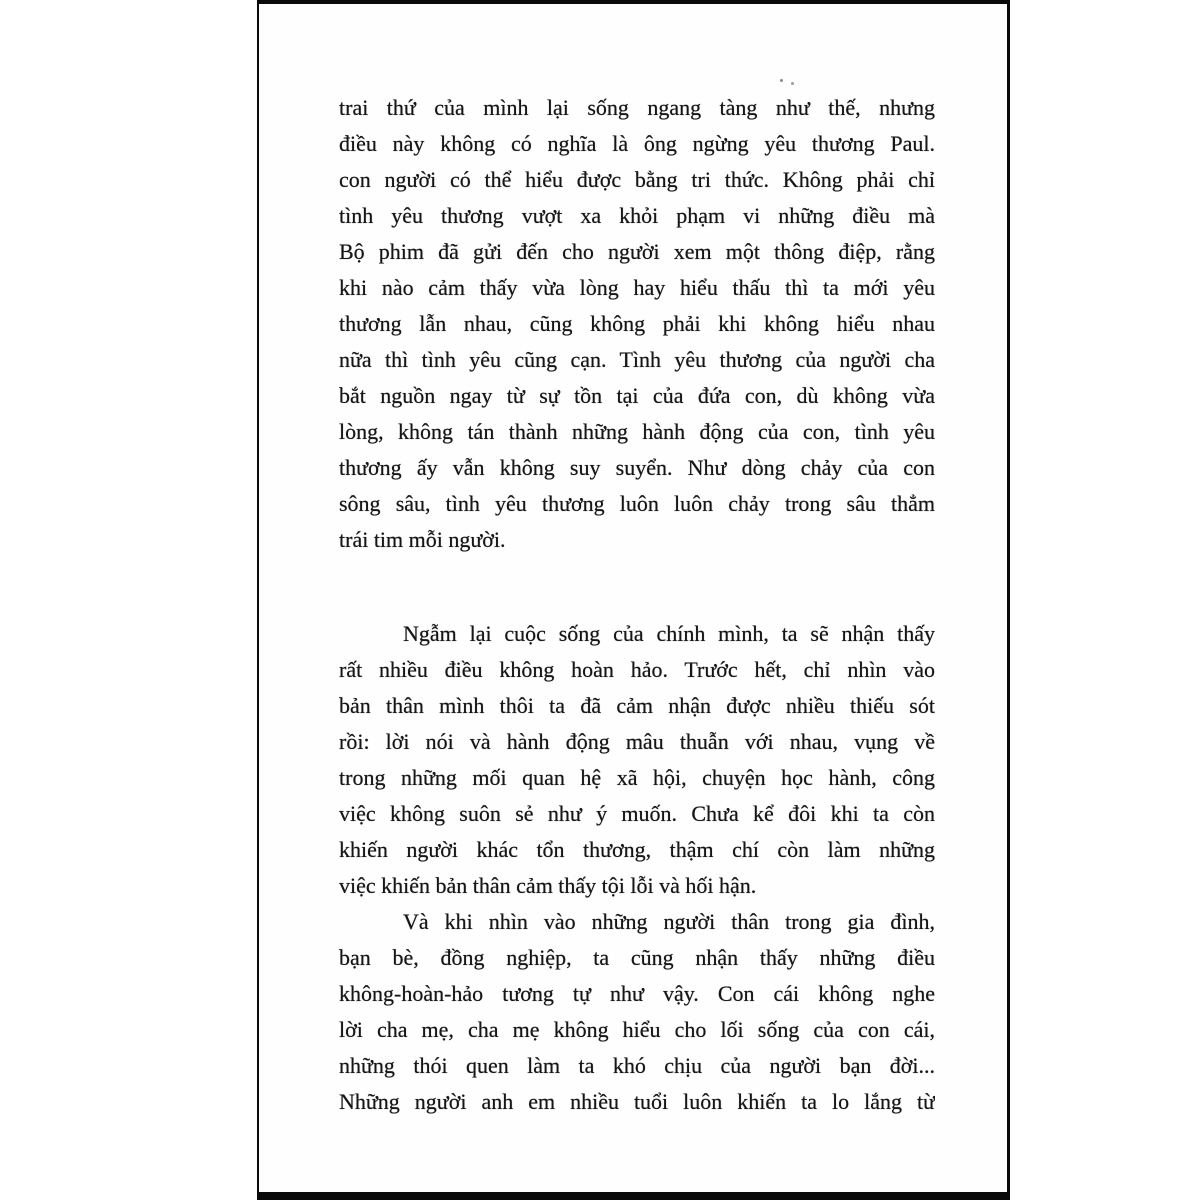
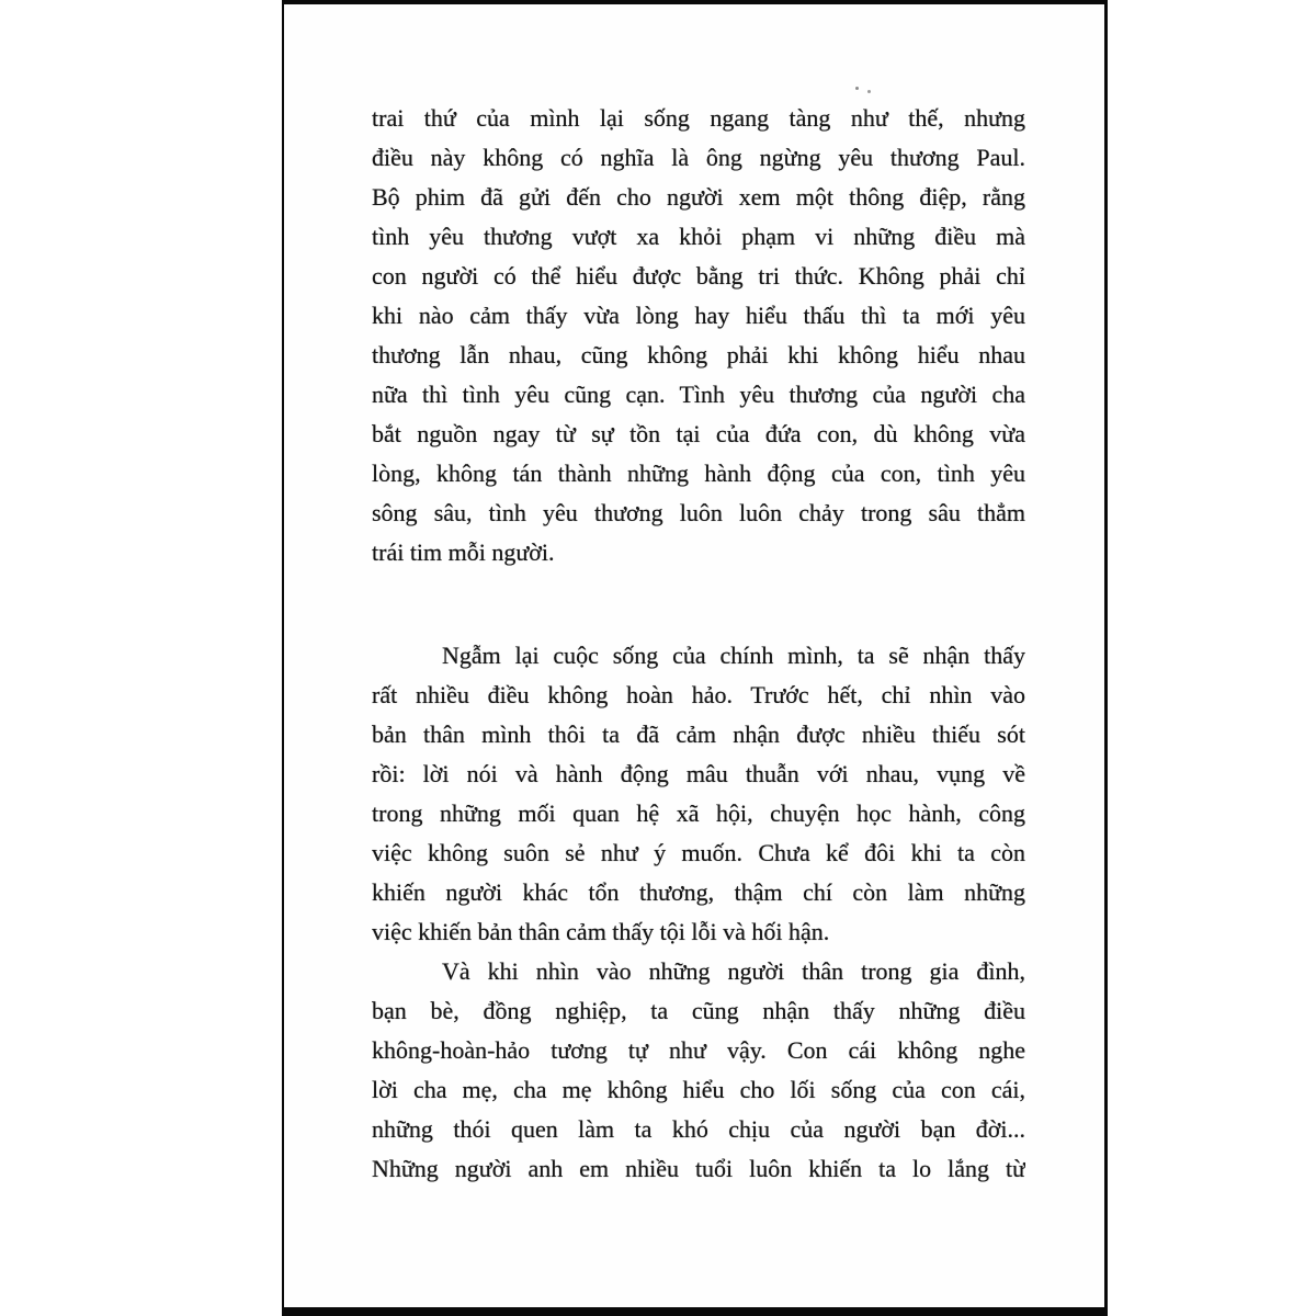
  trai thứ của mình lại sống ngang tàng như thế, nhưng
  điều này không có nghĩa là ông ngừng yêu thương Paul.
- con người có thể hiểu được bằng tri thức. Không phải chỉ
+ Bộ phim đã gửi đến cho người xem một thông điệp, rằng
  tình yêu thương vượt xa khỏi phạm vi những điều mà
- Bộ phim đã gửi đến cho người xem một thông điệp, rằng
+ con người có thể hiểu được bằng tri thức. Không phải chỉ
  khi nào cảm thấy vừa lòng hay hiểu thấu thì ta mới yêu
  thương lẫn nhau, cũng không phải khi không hiểu nhau
  nữa thì tình yêu cũng cạn. Tình yêu thương của người cha
  bắt nguồn ngay từ sự tồn tại của đứa con, dù không vừa
  lòng, không tán thành những hành động của con, tình yêu
- thương ấy vẫn không suy suyển. Như dòng chảy của con
  sông sâu, tình yêu thương luôn luôn chảy trong sâu thẳm
  trái tim mỗi người.
  Ngẫm lại cuộc sống của chính mình, ta sẽ nhận thấy
  rất nhiều điều không hoàn hảo. Trước hết, chỉ nhìn vào
  bản thân mình thôi ta đã cảm nhận được nhiều thiếu sót
  rồi: lời nói và hành động mâu thuẫn với nhau, vụng về
  trong những mối quan hệ xã hội, chuyện học hành, công
  việc không suôn sẻ như ý muốn. Chưa kể đôi khi ta còn
  khiến người khác tổn thương, thậm chí còn làm những
  việc khiến bản thân cảm thấy tội lỗi và hối hận.
  Và khi nhìn vào những người thân trong gia đình,
  bạn bè, đồng nghiệp, ta cũng nhận thấy những điều
  không-hoàn-hảo tương tự như vậy. Con cái không nghe
  lời cha mẹ, cha mẹ không hiểu cho lối sống của con cái,
  những thói quen làm ta khó chịu của người bạn đời...
  Những người anh em nhiều tuổi luôn khiến ta lo lắng từ
